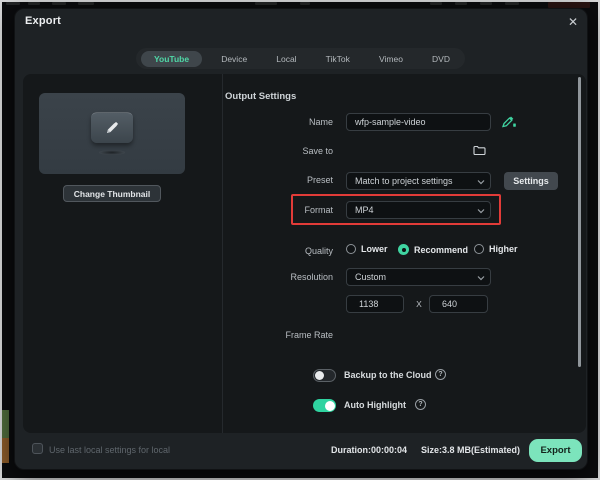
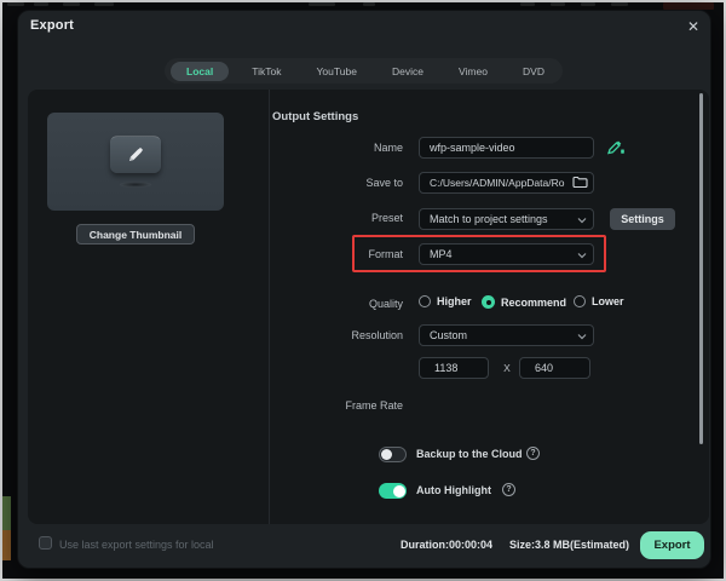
  Export
  ✕
- YouTube
+ Local
- Device
+ TikTok
- Local
+ YouTube
- TikTok
+ Device
  Vimeo
  DVD
  Change Thumbnail
  Output Settings
  Name
  wfp-sample-video
  Save to
+ C:/Users/ADMIN/AppData/Ro
  Preset
  Match to project settings
  Settings
  Format
  MP4
  Quality
- Lower
+ Higher
  Recommend
- Higher
+ Lower
  Resolution
  Custom
  1138
  X
  640
  Frame Rate
  Backup to the Cloud
  Auto Highlight
- Use last local settings for local
+ Use last export settings for local
  Duration:00:00:04
  Size:3.8 MB(Estimated)
  Export
